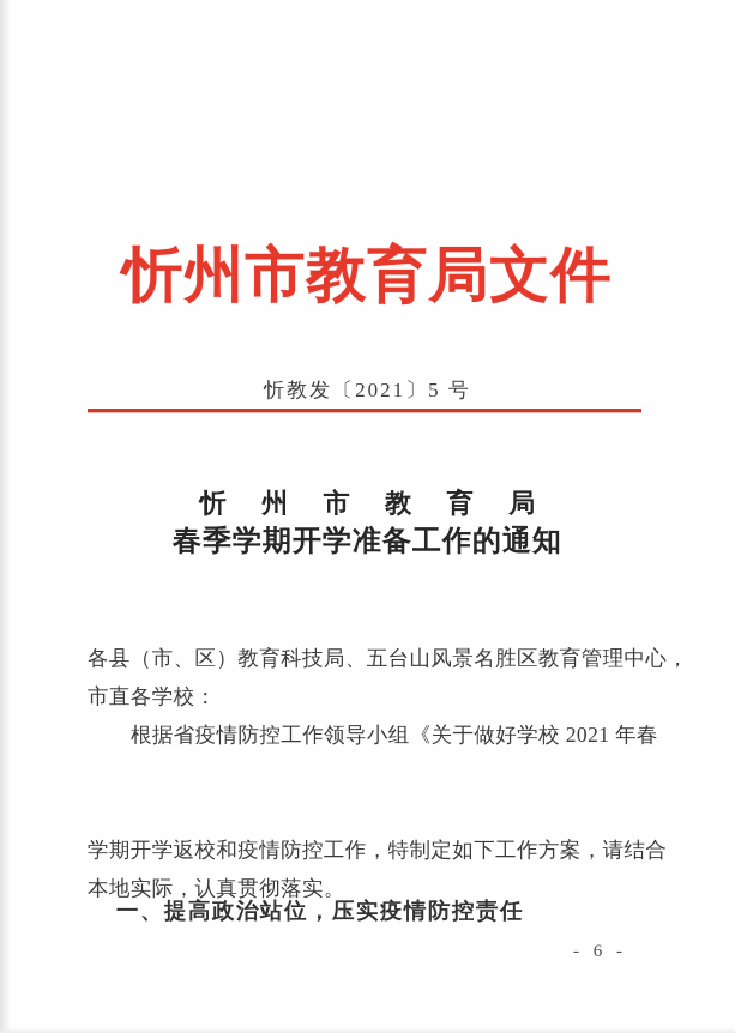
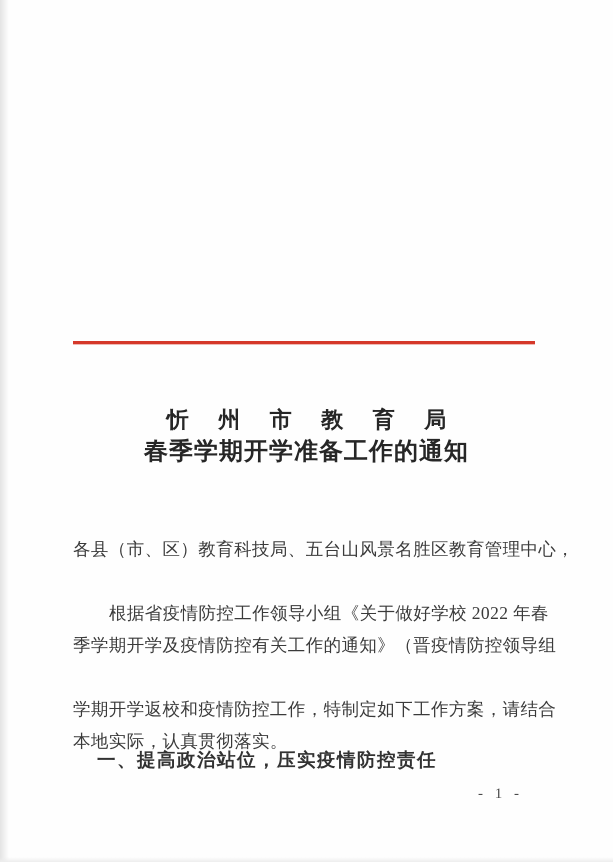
- 忻州市教育局文件
- 忻教发〔2021〕5 号
  忻 州 市 教 育 局
  春季学期开学准备工作的通知
  各县（市、区）教育科技局、五台山风景名胜区教育管理中心，
- 市直各学校：
- 根据省疫情防控工作领导小组《关于做好学校 2021 年春
+ 根据省疫情防控工作领导小组《关于做好学校 2022 年春
+ 季学期开学及疫情防控有关工作的通知》（晋疫情防控领导组
  学期开学返校和疫情防控工作，特制定如下工作方案，请结合
  本地实际，认真贯彻落实。
  一、提高政治站位，压实疫情防控责任
- - 6 -
+ - 1 -
